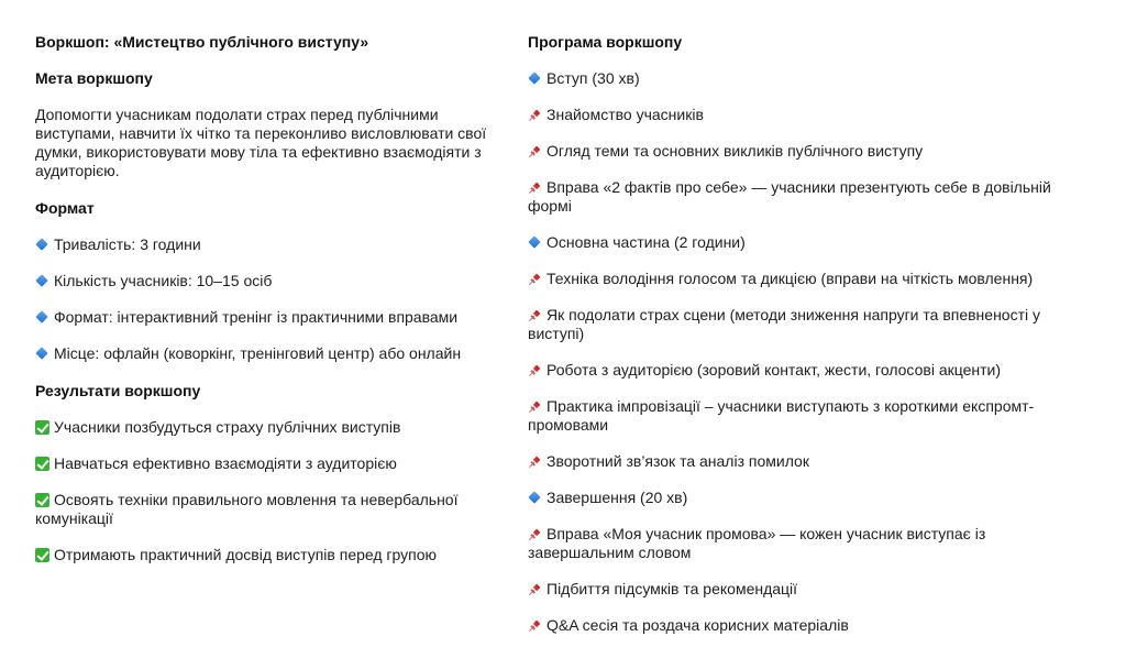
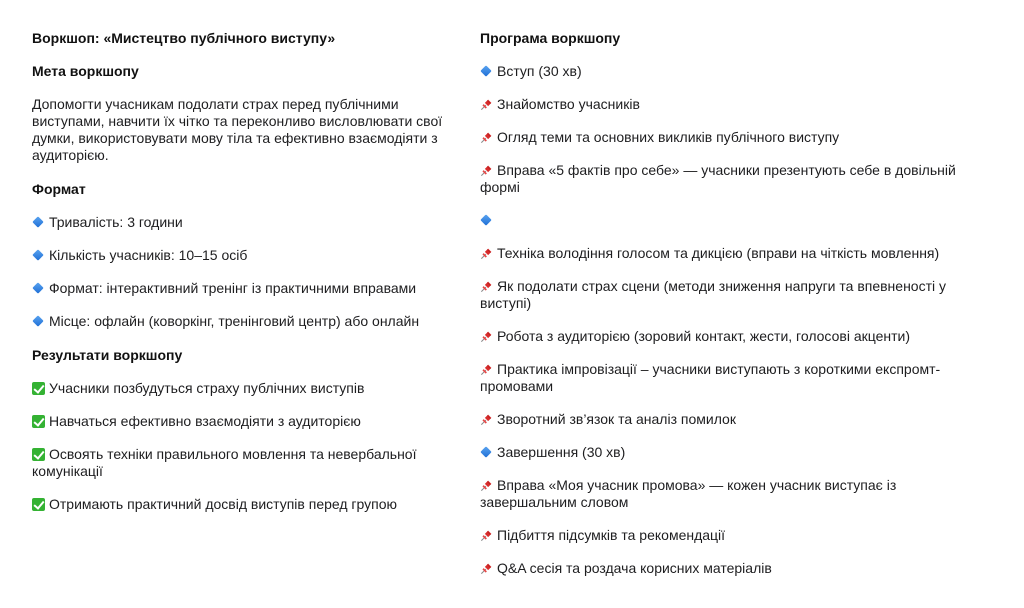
  Воркшоп: «Мистецтво публічного виступу»
  Мета воркшопу
  Допомогти учасникам подолати страх перед публічними виступами, навчити їх чітко та переконливо висловлювати свої думки, використовувати мову тіла та ефективно взаємодіяти з аудиторією.
  Формат
  Тривалість: 3 години
  Кількість учасників: 10–15 осіб
  Формат: інтерактивний тренінг із практичними вправами
  Місце: офлайн (коворкінг, тренінговий центр) або онлайн
  Результати воркшопу
  Учасники позбудуться страху публічних виступів
  Навчаться ефективно взаємодіяти з аудиторією
  Освоять техніки правильного мовлення та невербальної комунікації
  Отримають практичний досвід виступів перед групою
  Програма воркшопу
  Вступ (30 хв)
  Знайомство учасників
  Огляд теми та основних викликів публічного виступу
- Вправа «2 фактів про себе» — учасники презентують себе в довільній формі
+ Вправа «5 фактів про себе» — учасники презентують себе в довільній формі
- Основна частина (2 години)
  Техніка володіння голосом та дикцією (вправи на чіткість мовлення)
  Як подолати страх сцени (методи зниження напруги та впевненості у виступі)
  Робота з аудиторією (зоровий контакт, жести, голосові акценти)
  Практика імпровізації – учасники виступають з короткими експромт-промовами
  Зворотний зв’язок та аналіз помилок
- Завершення (20 хв)
+ Завершення (30 хв)
  Вправа «Моя учасник промова» — кожен учасник виступає із завершальним словом
  Підбиття підсумків та рекомендації
  Q&A сесія та роздача корисних матеріалів
